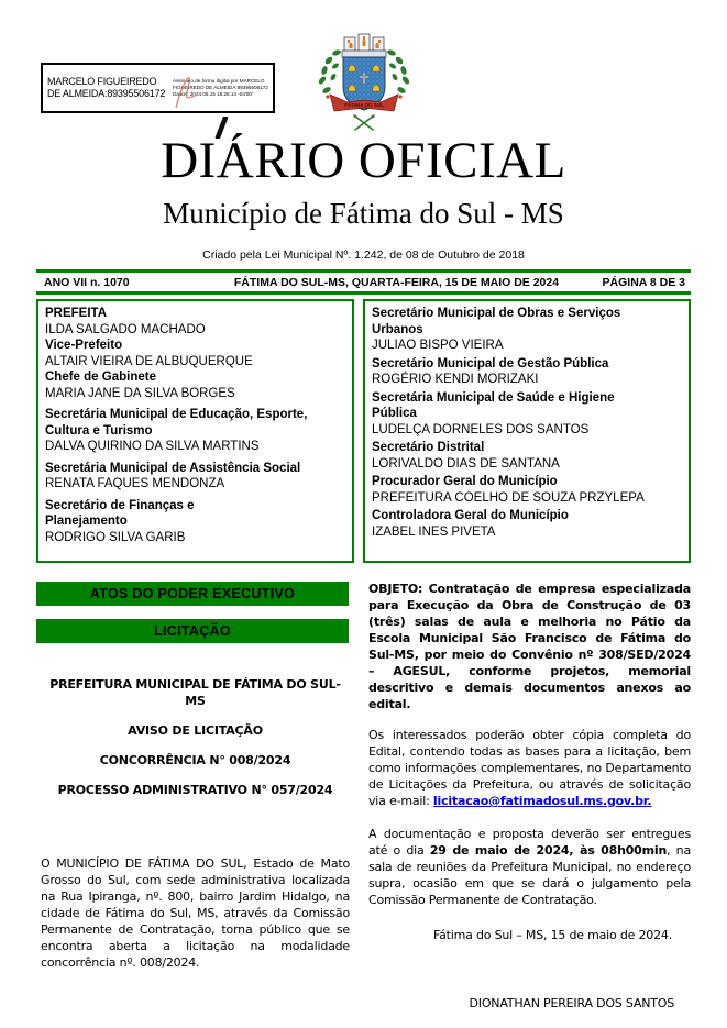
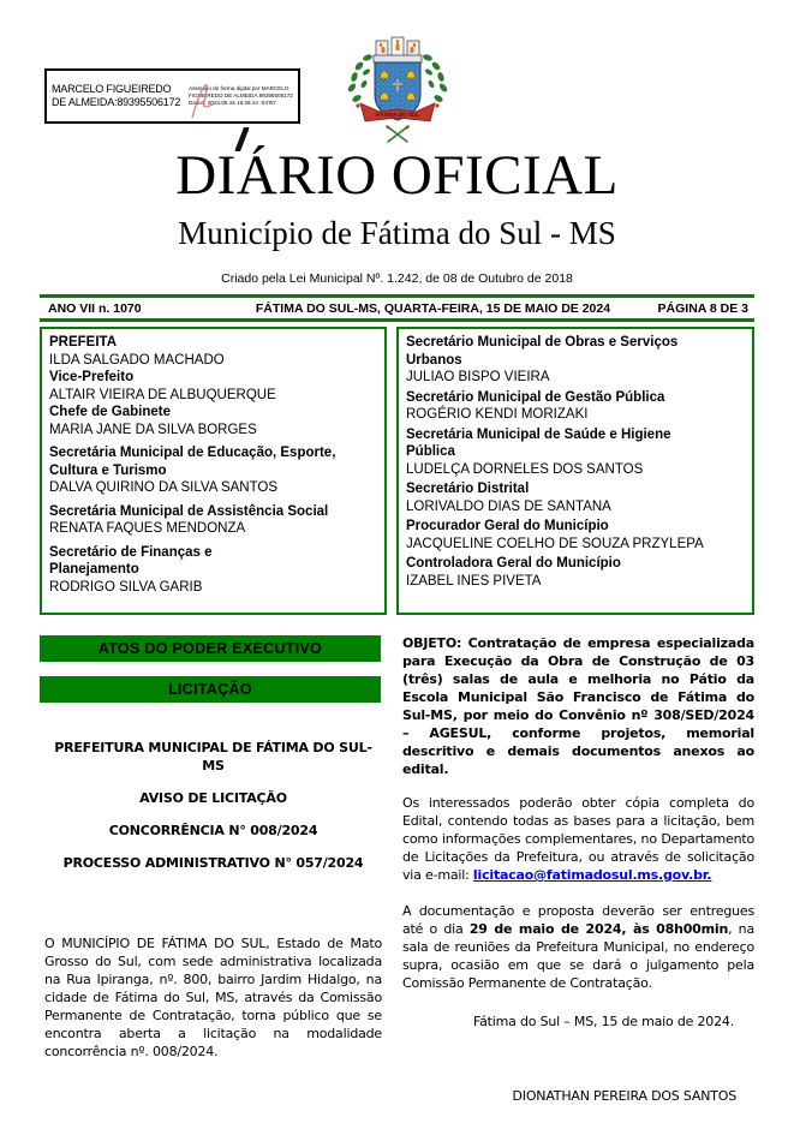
  MARCELO FIGUEIREDO DE ALMEIDA:89395506172
  DIÁRIO OFICIAL
  Município de Fátima do Sul - MS
  Criado pela Lei Municipal Nº. 1.242, de 08 de Outubro de 2018
  ANO VII n. 1070
  FÁTIMA DO SUL-MS, QUARTA-FEIRA, 15 DE MAIO DE 2024
  PÁGINA 8 DE 3
  PREFEITA
  ILDA SALGADO MACHADO
  Vice-Prefeito
  ALTAIR VIEIRA DE ALBUQUERQUE
  Chefe de Gabinete
  MARIA JANE DA SILVA BORGES
  Secretária Municipal de Educação, Esporte, Cultura e Turismo
- DALVA QUIRINO DA SILVA MARTINS
+ DALVA QUIRINO DA SILVA SANTOS
  Secretária Municipal de Assistência Social
  RENATA FAQUES MENDONZA
  Secretário de Finanças e Planejamento
  RODRIGO SILVA GARIB
  Secretário Municipal de Obras e Serviços Urbanos
  JULIAO BISPO VIEIRA
  Secretário Municipal de Gestão Pública
  ROGÉRIO KENDI MORIZAKI
  Secretária Municipal de Saúde e Higiene Pública
  LUDELÇA DORNELES DOS SANTOS
  Secretário Distrital
  LORIVALDO DIAS DE SANTANA
  Procurador Geral do Município
- PREFEITURA COELHO DE SOUZA PRZYLEPA
+ JACQUELINE COELHO DE SOUZA PRZYLEPA
  Controladora Geral do Município
  IZABEL INES PIVETA
  ATOS DO PODER EXECUTIVO
  LICITAÇÃO
  PREFEITURA MUNICIPAL DE FÁTIMA DO SUL-MS
  AVISO DE LICITAÇÃO
  CONCORRÊNCIA N° 008/2024
  PROCESSO ADMINISTRATIVO N° 057/2024
  O MUNICÍPIO DE FÁTIMA DO SUL, Estado de Mato Grosso do Sul, com sede administrativa localizada na Rua Ipiranga, nº. 800, bairro Jardim Hidalgo, na cidade de Fátima do Sul, MS, através da Comissão Permanente de Contratação, torna público que se encontra aberta a licitação na modalidade concorrência nº. 008/2024.
  OBJETO: Contratação de empresa especializada para Execução da Obra de Construção de 03 (três) salas de aula e melhoria no Pátio da Escola Municipal São Francisco de Fátima do Sul-MS, por meio do Convênio nº 308/SED/2024 – AGESUL, conforme projetos, memorial descritivo e demais documentos anexos ao edital.
  Os interessados poderão obter cópia completa do Edital, contendo todas as bases para a licitação, bem como informações complementares, no Departamento de Licitações da Prefeitura, ou através de solicitação via e-mail: licitacao@fatimadosul.ms.gov.br.
  A documentação e proposta deverão ser entregues até o dia 29 de maio de 2024, às 08h00min, na sala de reuniões da Prefeitura Municipal, no endereço supra, ocasião em que se dará o julgamento pela Comissão Permanente de Contratação.
  Fátima do Sul – MS, 15 de maio de 2024.
  DIONATHAN PEREIRA DOS SANTOS
